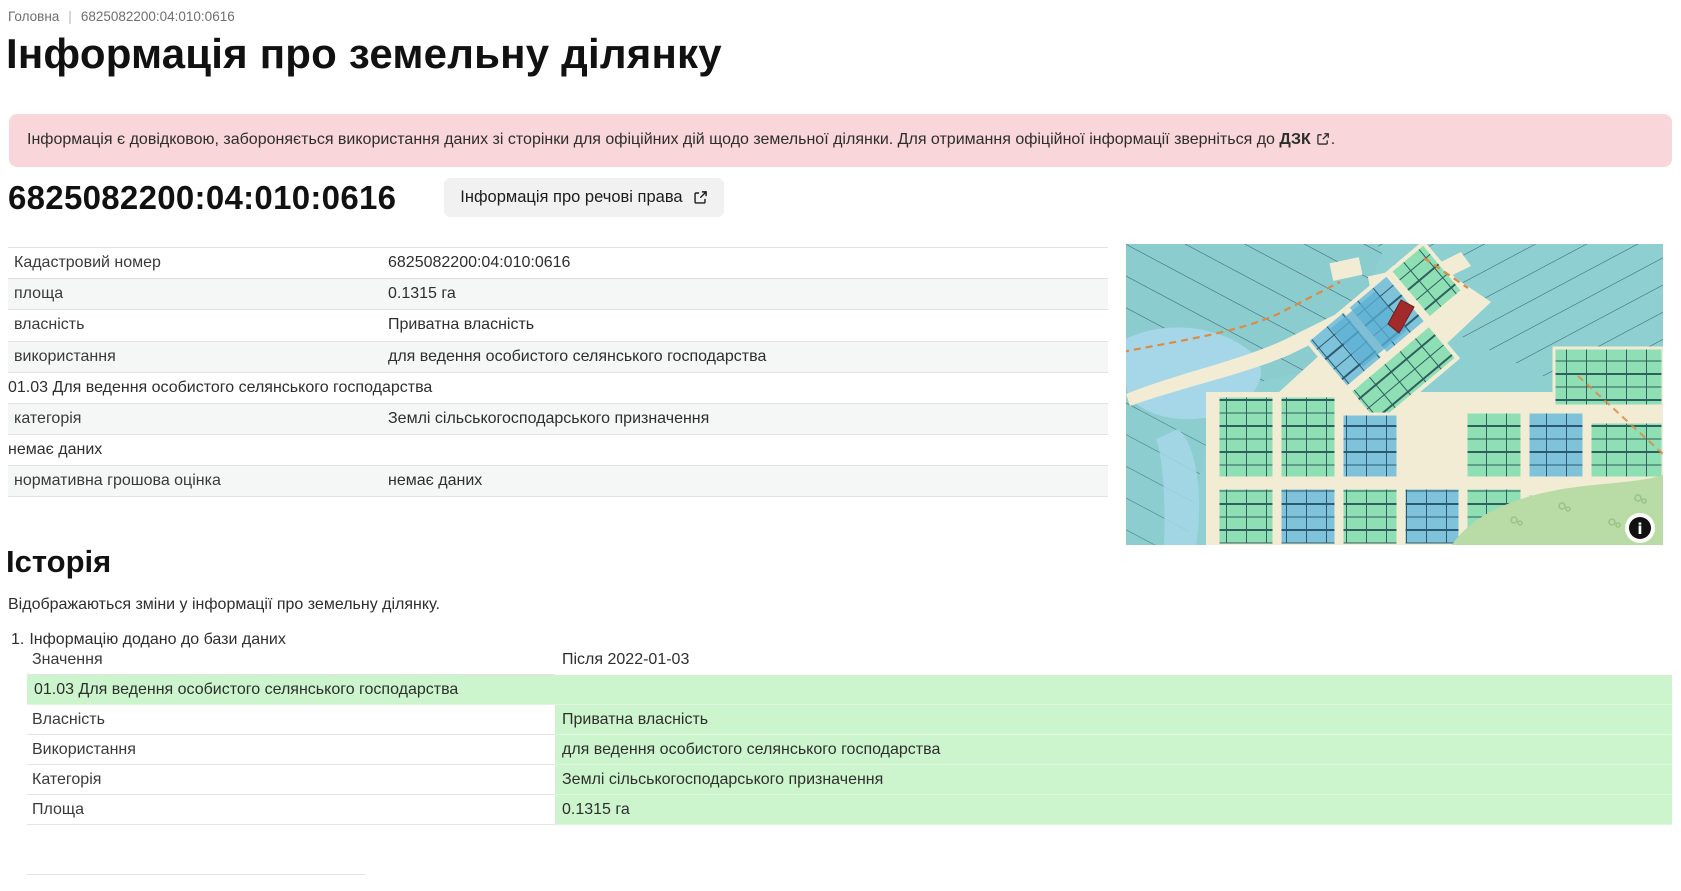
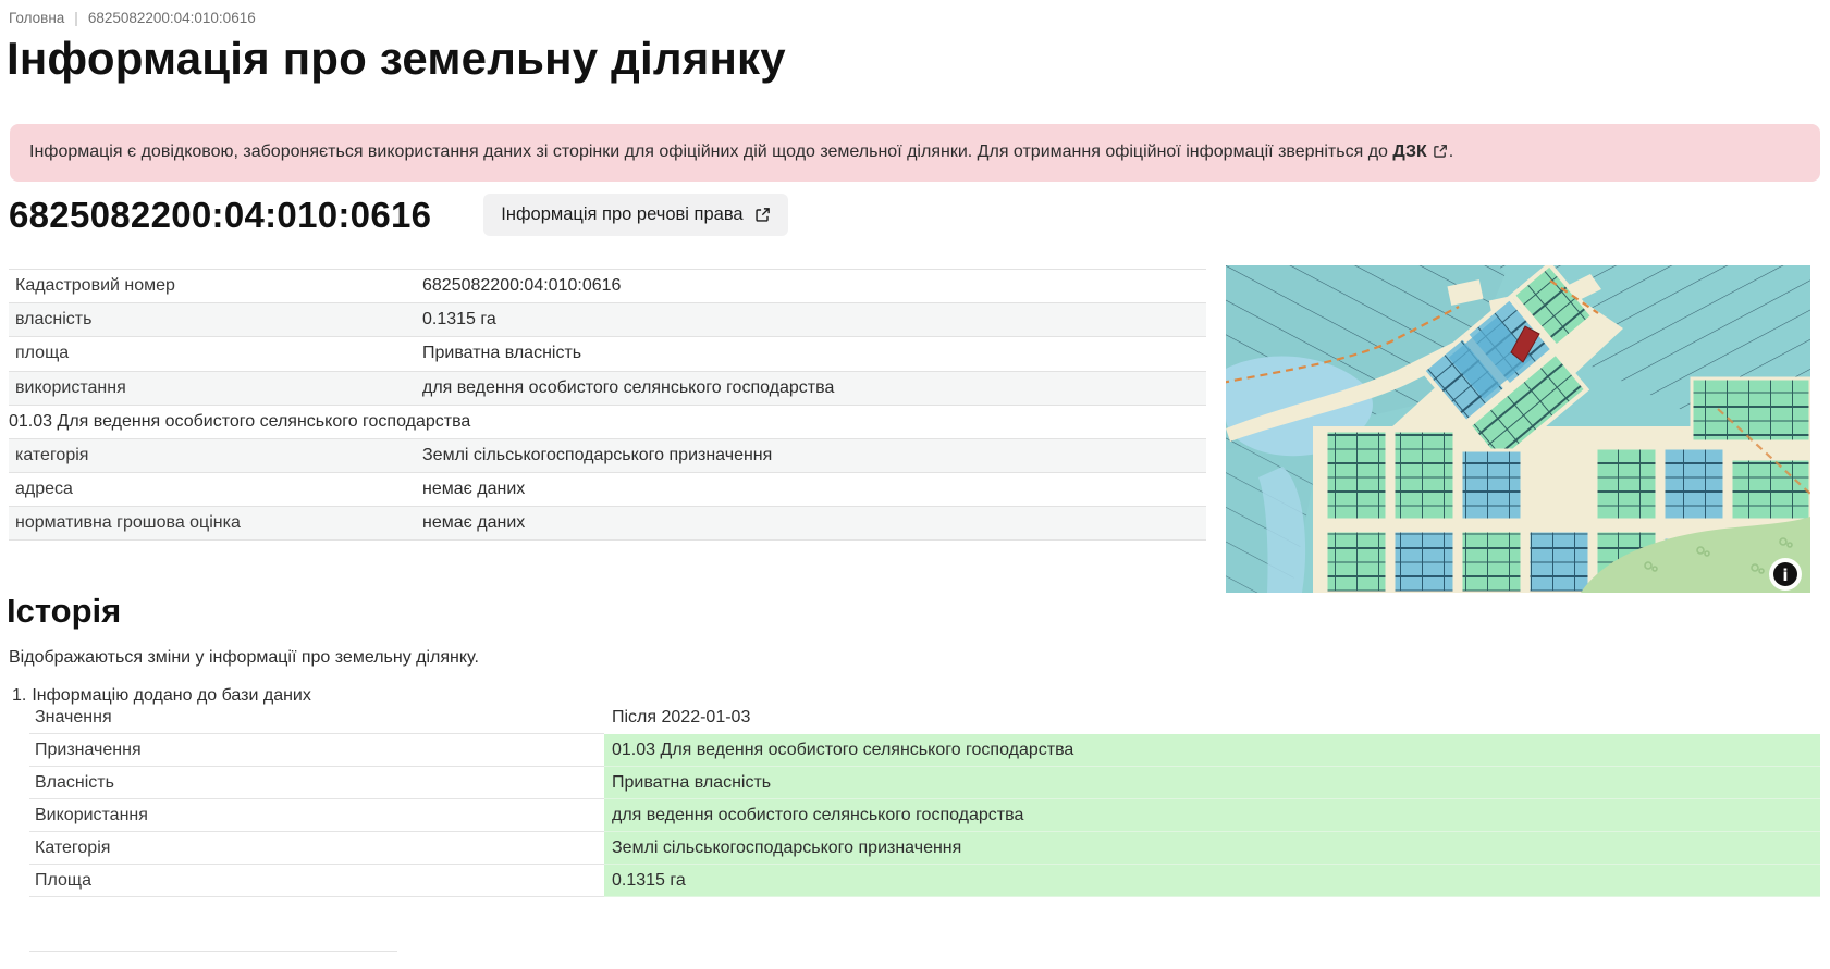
  Головна
  |
  6825082200:04:010:0616
  Інформація про земельну ділянку
  Інформація є довідковою, забороняється використання даних зі сторінки для офіційних дій щодо земельної ділянки. Для отримання офіційної інформації зверніться до ДЗК .
  6825082200:04:010:0616
  Інформація про речові права
  Кадастровий номер
  6825082200:04:010:0616
- площа
+ власність
  0.1315 га
- власність
+ площа
  Приватна власність
  використання
  для ведення особистого селянського господарства
  01.03 Для ведення особистого селянського господарства
  категорія
  Землі сільськогосподарського призначення
+ адреса
  немає даних
  нормативна грошова оцінка
  немає даних
  i
  Історія
  Відображаються зміни у інформації про земельну ділянку.
  1.
  Інформацію додано до бази даних
  Значення
  Після 2022-01-03
+ Призначення
  01.03 Для ведення особистого селянського господарства
  Власність
  Приватна власність
  Використання
  для ведення особистого селянського господарства
  Категорія
  Землі сільськогосподарського призначення
  Площа
  0.1315 га
